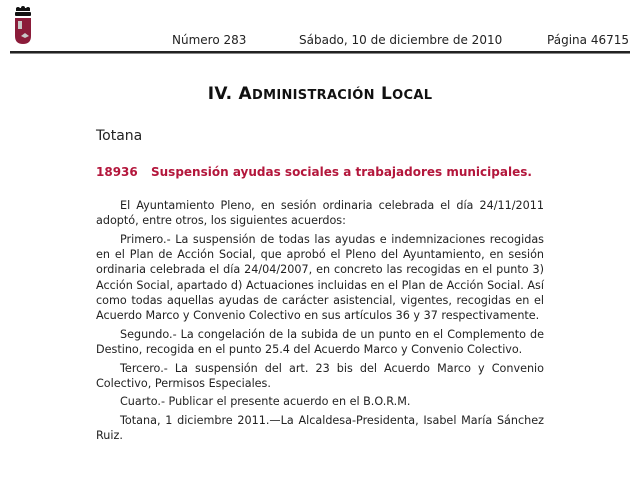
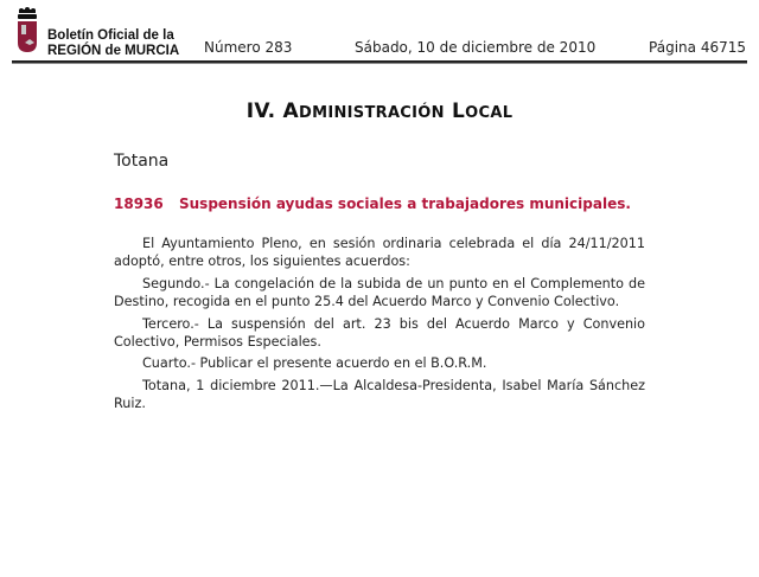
+ Boletín Oficial de la
+ REGIÓN de MURCIA
  Número 283
  Sábado, 10 de diciembre de 2010
  Página 46715
  IV. ADMINISTRACIÓN LOCAL
  Totana
  18936 Suspensión ayudas sociales a trabajadores municipales.
  El Ayuntamiento Pleno, en sesión ordinaria celebrada el día 24/11/2011 adoptó, entre otros, los siguientes acuerdos:
- Primero.- La suspensión de todas las ayudas e indemnizaciones recogidas en el Plan de Acción Social, que aprobó el Pleno del Ayuntamiento, en sesión ordinaria celebrada el día 24/04/2007, en concreto las recogidas en el punto 3) Acción Social, apartado d) Actuaciones incluidas en el Plan de Acción Social. Así como todas aquellas ayudas de carácter asistencial, vigentes, recogidas en el Acuerdo Marco y Convenio Colectivo en sus artículos 36 y 37 respectivamente.
  Segundo.- La congelación de la subida de un punto en el Complemento de Destino, recogida en el punto 25.4 del Acuerdo Marco y Convenio Colectivo.
  Tercero.- La suspensión del art. 23 bis del Acuerdo Marco y Convenio Colectivo, Permisos Especiales.
  Cuarto.- Publicar el presente acuerdo en el B.O.R.M.
  Totana, 1 diciembre 2011.—La Alcaldesa-Presidenta, Isabel María Sánchez Ruiz.
